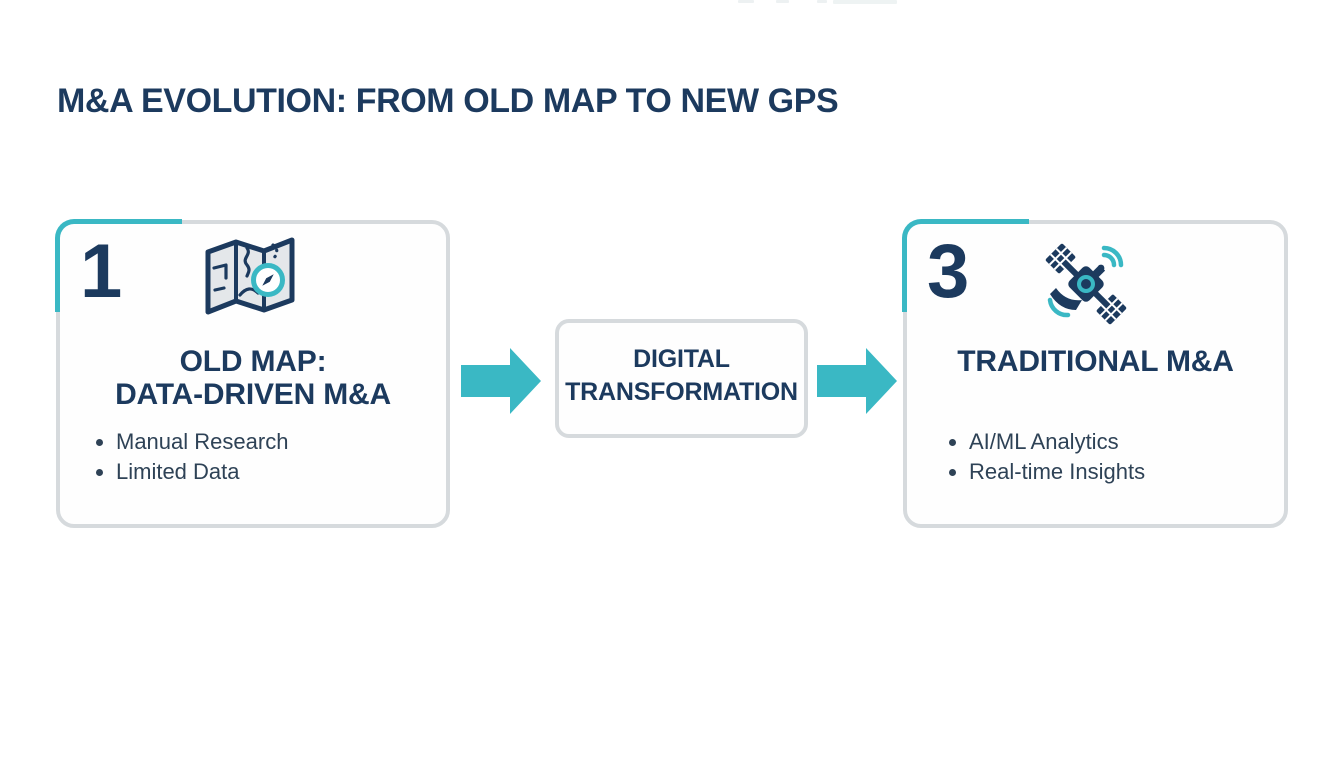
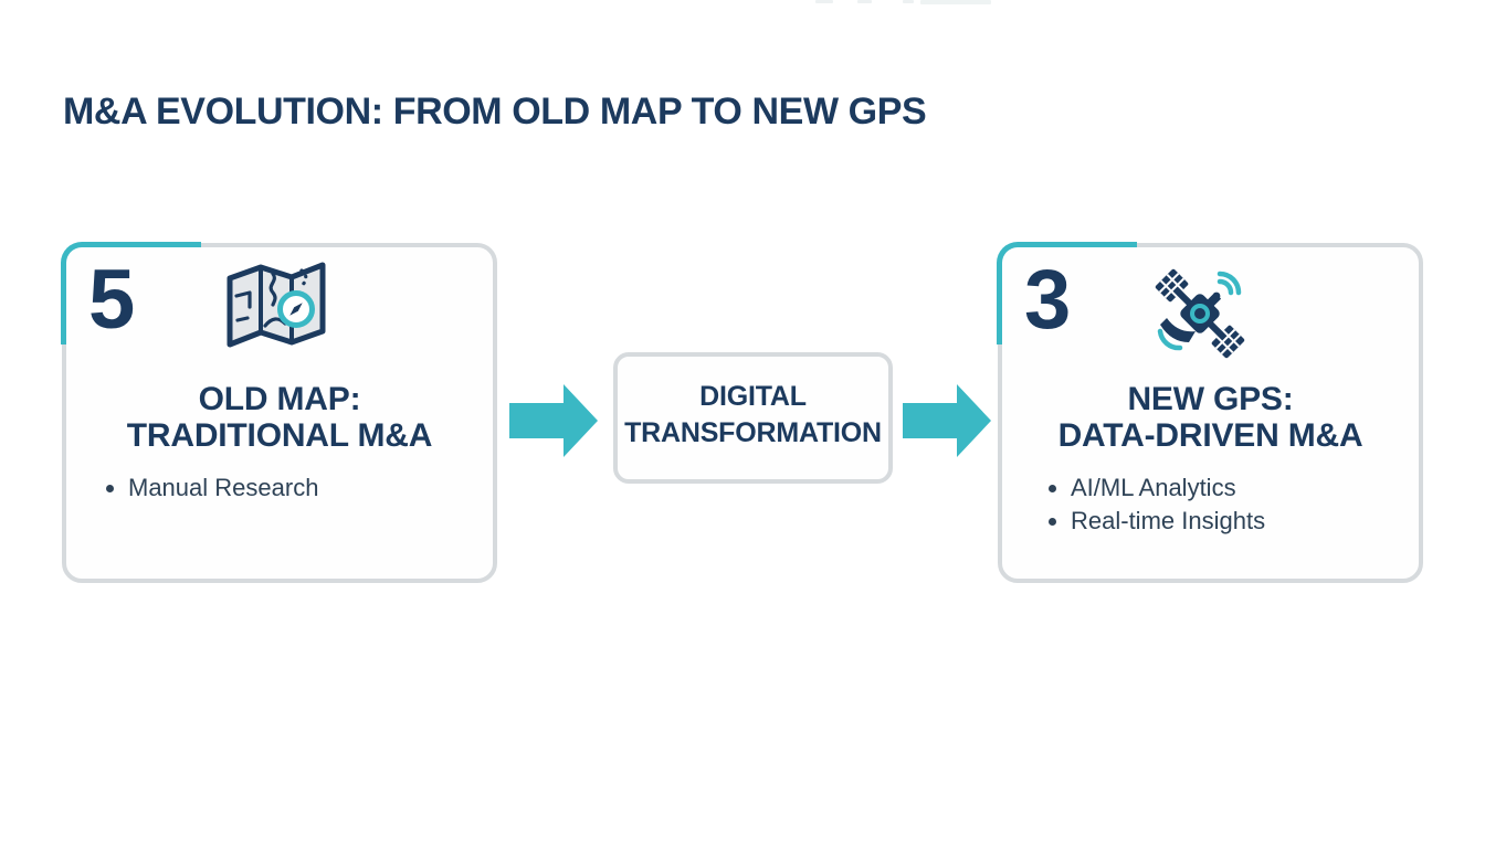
  M&A EVOLUTION: FROM OLD MAP TO NEW GPS
- 1
+ 5
  OLD MAP:
- DATA-DRIVEN M&A
+ TRADITIONAL M&A
  Manual Research
- Limited Data
  DIGITAL
  TRANSFORMATION
  3
+ NEW GPS:
- TRADITIONAL M&A
+ DATA-DRIVEN M&A
  AI/ML Analytics
  Real-time Insights
